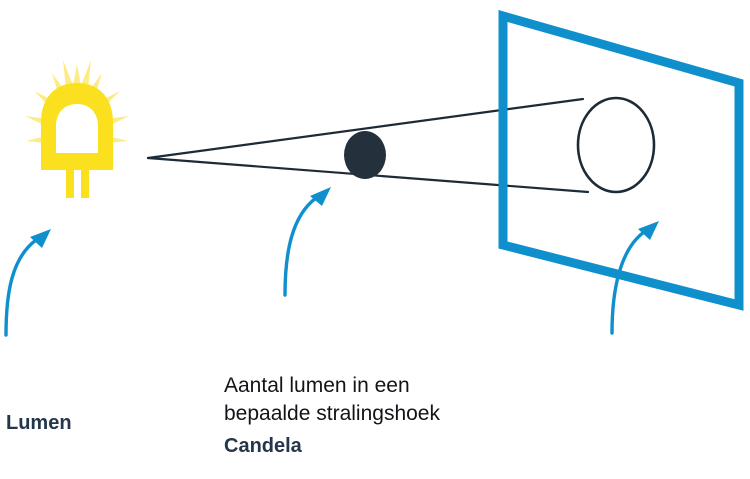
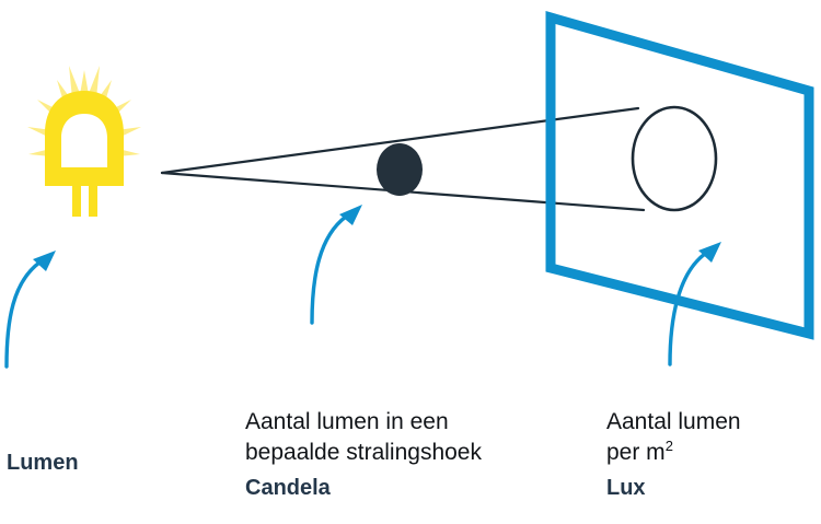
  Lumen
  Aantal lumen in een
  bepaalde stralingshoek
  Candela
+ Aantal lumen
+ per m2
+ Lux
